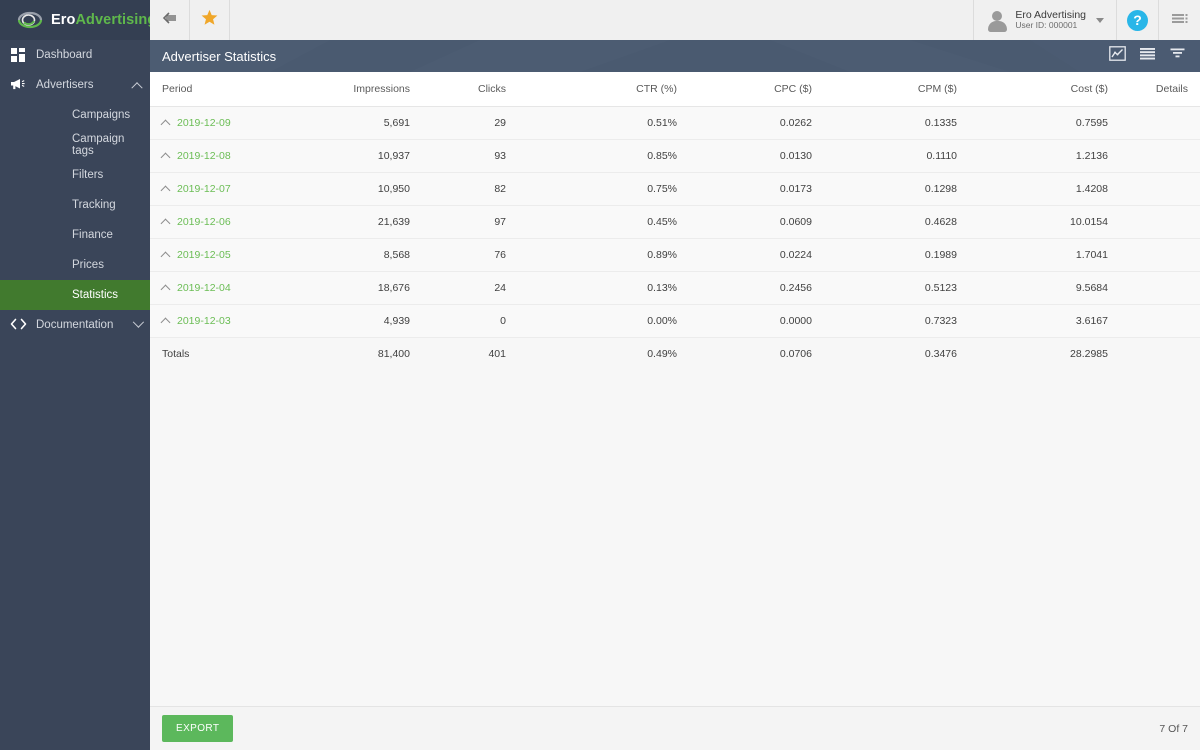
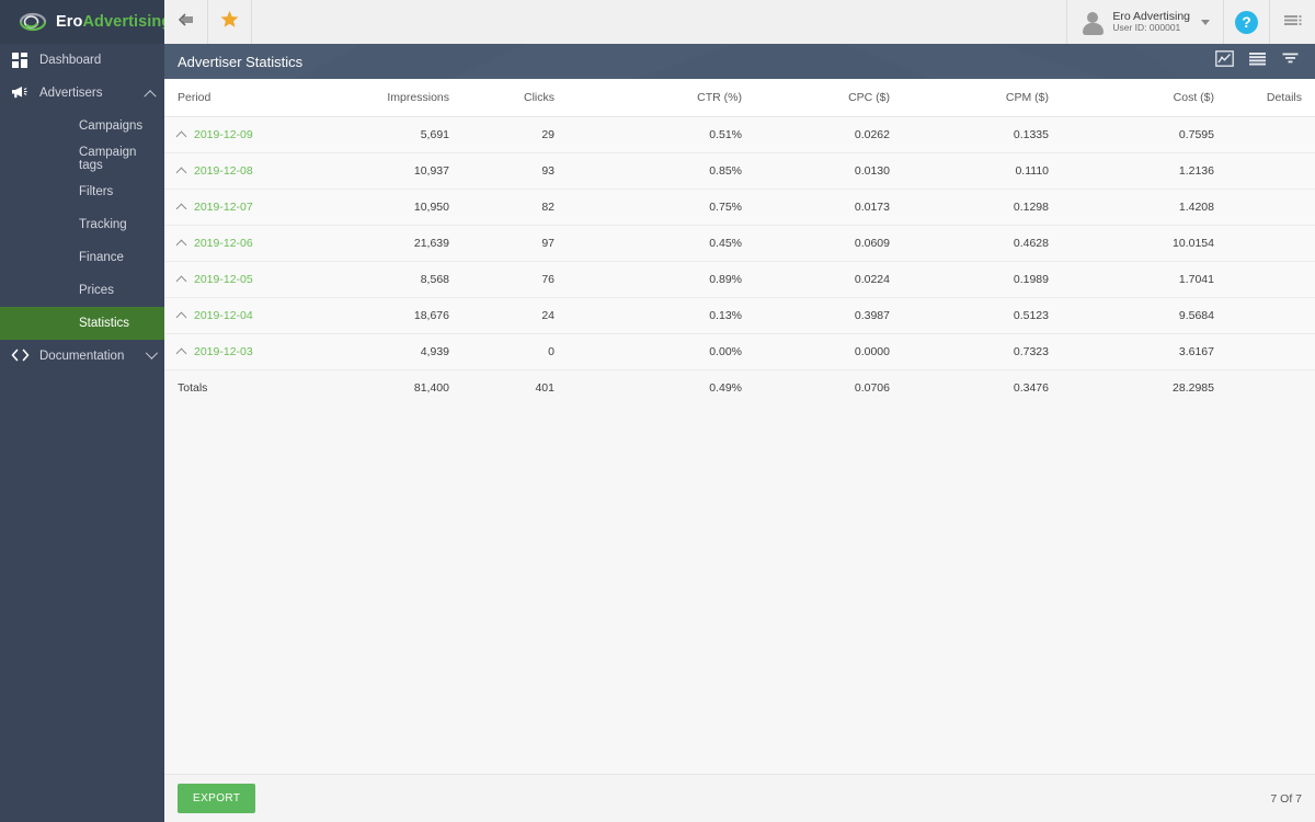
  EroAdvertisin
  Ero Advertising
  User ID: 000001
  ?
  Dashboard
  Advertisers
  Campaigns
  Campaign tags
  Filters
  Tracking
  Finance
  Prices
  Statistics
  Documentation
  Advertiser Statistics
  Period	Impressions	Clicks	CTR (%)	CPC ($)	CPM ($)	Cost ($)	Details
  2019-12-09	5,691	29	0.51%	0.0262	0.1335	0.7595
  2019-12-08	10,937	93	0.85%	0.0130	0.1110	1.2136
  2019-12-07	10,950	82	0.75%	0.0173	0.1298	1.4208
  2019-12-06	21,639	97	0.45%	0.0609	0.4628	10.0154
  2019-12-05	8,568	76	0.89%	0.0224	0.1989	1.7041
- 2019-12-04	18,676	24	0.13%	0.2456	0.5123	9.5684
+ 2019-12-04	18,676	24	0.13%	0.3987	0.5123	9.5684
  2019-12-03	4,939	0	0.00%	0.0000	0.7323	3.6167
  Totals	81,400	401	0.49%	0.0706	0.3476	28.2985
  EXPORT
  7 Of 7
